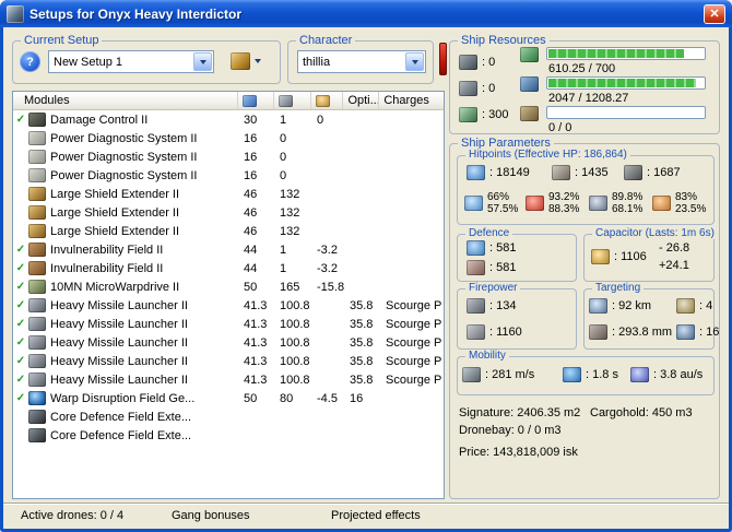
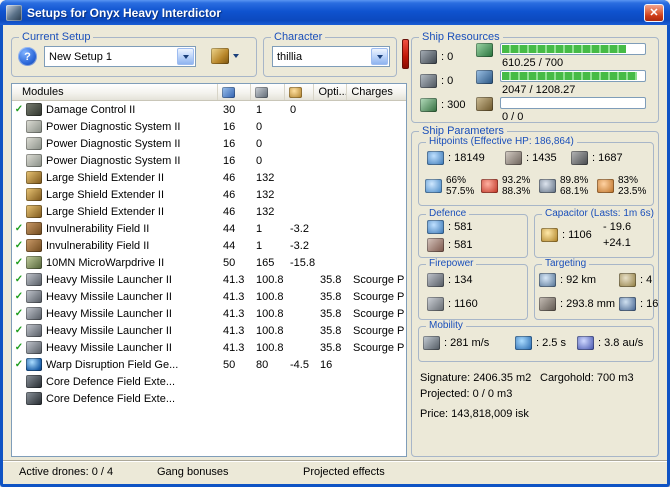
  Setups for Onyx Heavy Interdictor
  ✕
  Current Setup
  ?
  New Setup 1
  Character
  thillia
  Modules
  Opti...
  Charges
  ✓
  Damage Control II
  30
  1
  0
  Power Diagnostic System II
  16
  0
  Power Diagnostic System II
  16
  0
  Power Diagnostic System II
  16
  0
  Large Shield Extender II
  46
  132
  Large Shield Extender II
  46
  132
  Large Shield Extender II
  46
  132
  ✓
  Invulnerability Field II
  44
  1
  -3.2
  ✓
  Invulnerability Field II
  44
  1
  -3.2
  ✓
  10MN MicroWarpdrive II
  50
  165
  -15.8
  ✓
  Heavy Missile Launcher II
  41.3
  100.8
  35.8
  Scourge P
  ✓
  Heavy Missile Launcher II
  41.3
  100.8
  35.8
  Scourge P
  ✓
  Heavy Missile Launcher II
  41.3
  100.8
  35.8
  Scourge P
  ✓
  Heavy Missile Launcher II
  41.3
  100.8
  35.8
  Scourge P
  ✓
  Heavy Missile Launcher II
  41.3
  100.8
  35.8
  Scourge P
  ✓
  Warp Disruption Field Ge...
  50
  80
  -4.5
  16
  Core Defence Field Exte...
  Core Defence Field Exte...
  Ship Resources
  : 0
  : 0
  : 300
  610.25 / 700
  2047 / 1208.27
  0 / 0
  Ship Parameters
  Hitpoints (Effective HP: 186,864)
  : 18149
  : 1435
  : 1687
  66%
  57.5%
  93.2%
  88.3%
  89.8%
  68.1%
  83%
  23.5%
  Defence
  : 581
  : 581
  Capacitor (Lasts: 1m 6s)
  : 1106
- - 26.8
+ - 19.6
  +24.1
  Firepower
  : 134
  : 1160
  Targeting
  : 92 km
  : 4
  : 293.8 mm
  : 16
  Mobility
  : 281 m/s
- : 1.8 s
+ : 2.5 s
  : 3.8 au/s
  Signature: 2406.35 m2
- Cargohold: 450 m3
+ Cargohold: 700 m3
- Dronebay: 0 / 0 m3
+ Projected: 0 / 0 m3
  Price: 143,818,009 isk
  Active drones: 0 / 4
  Gang bonuses
  Projected effects
